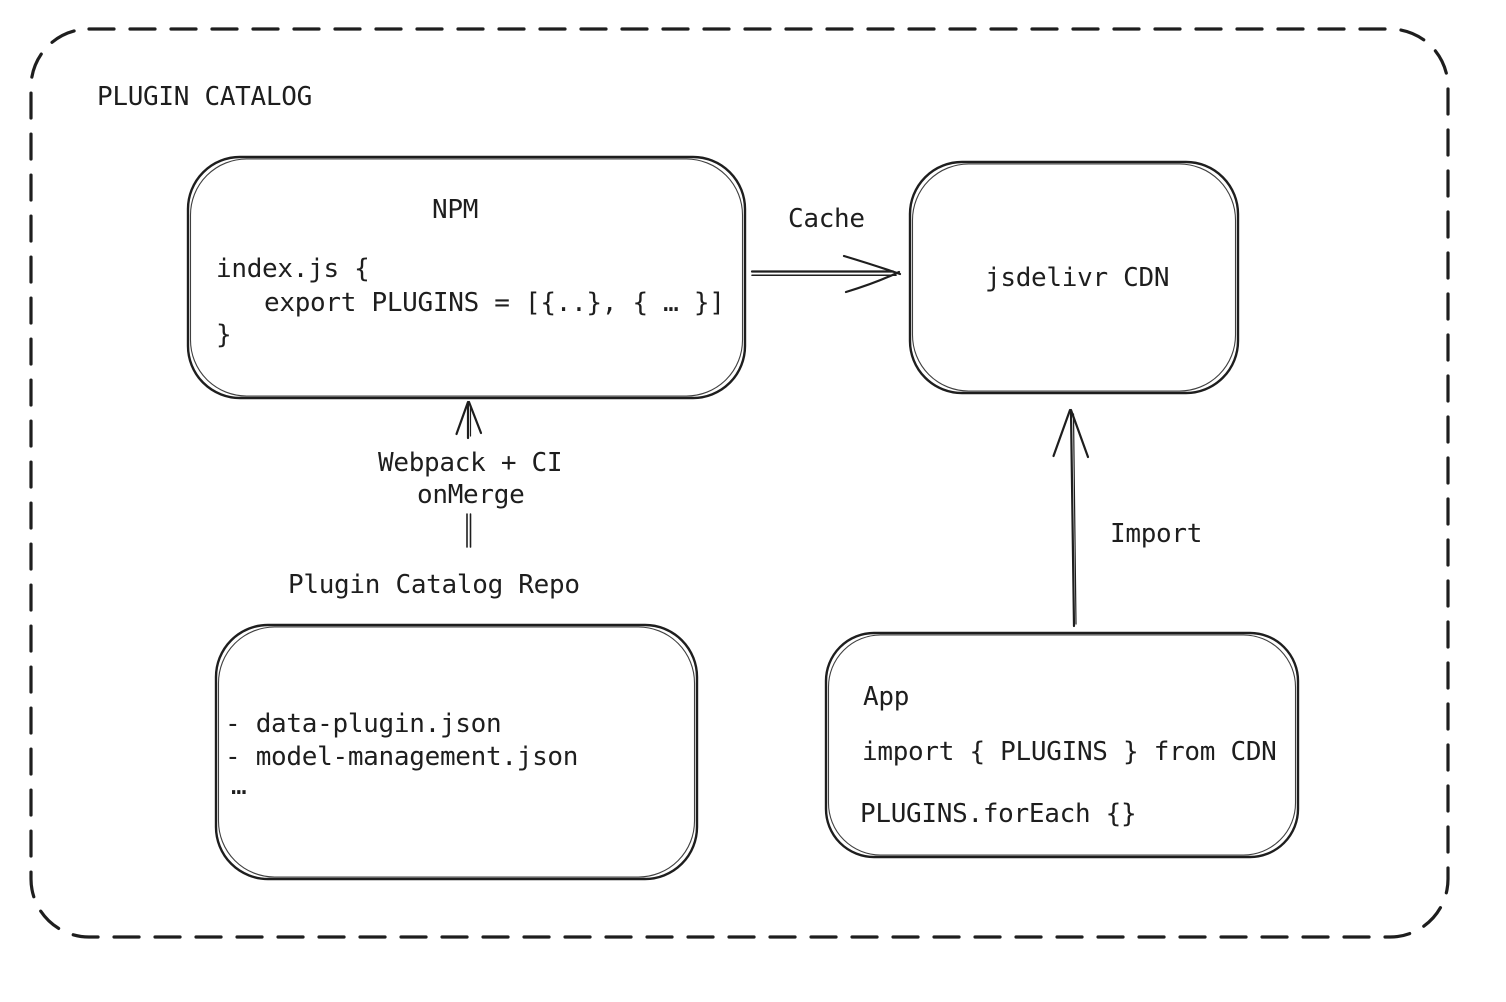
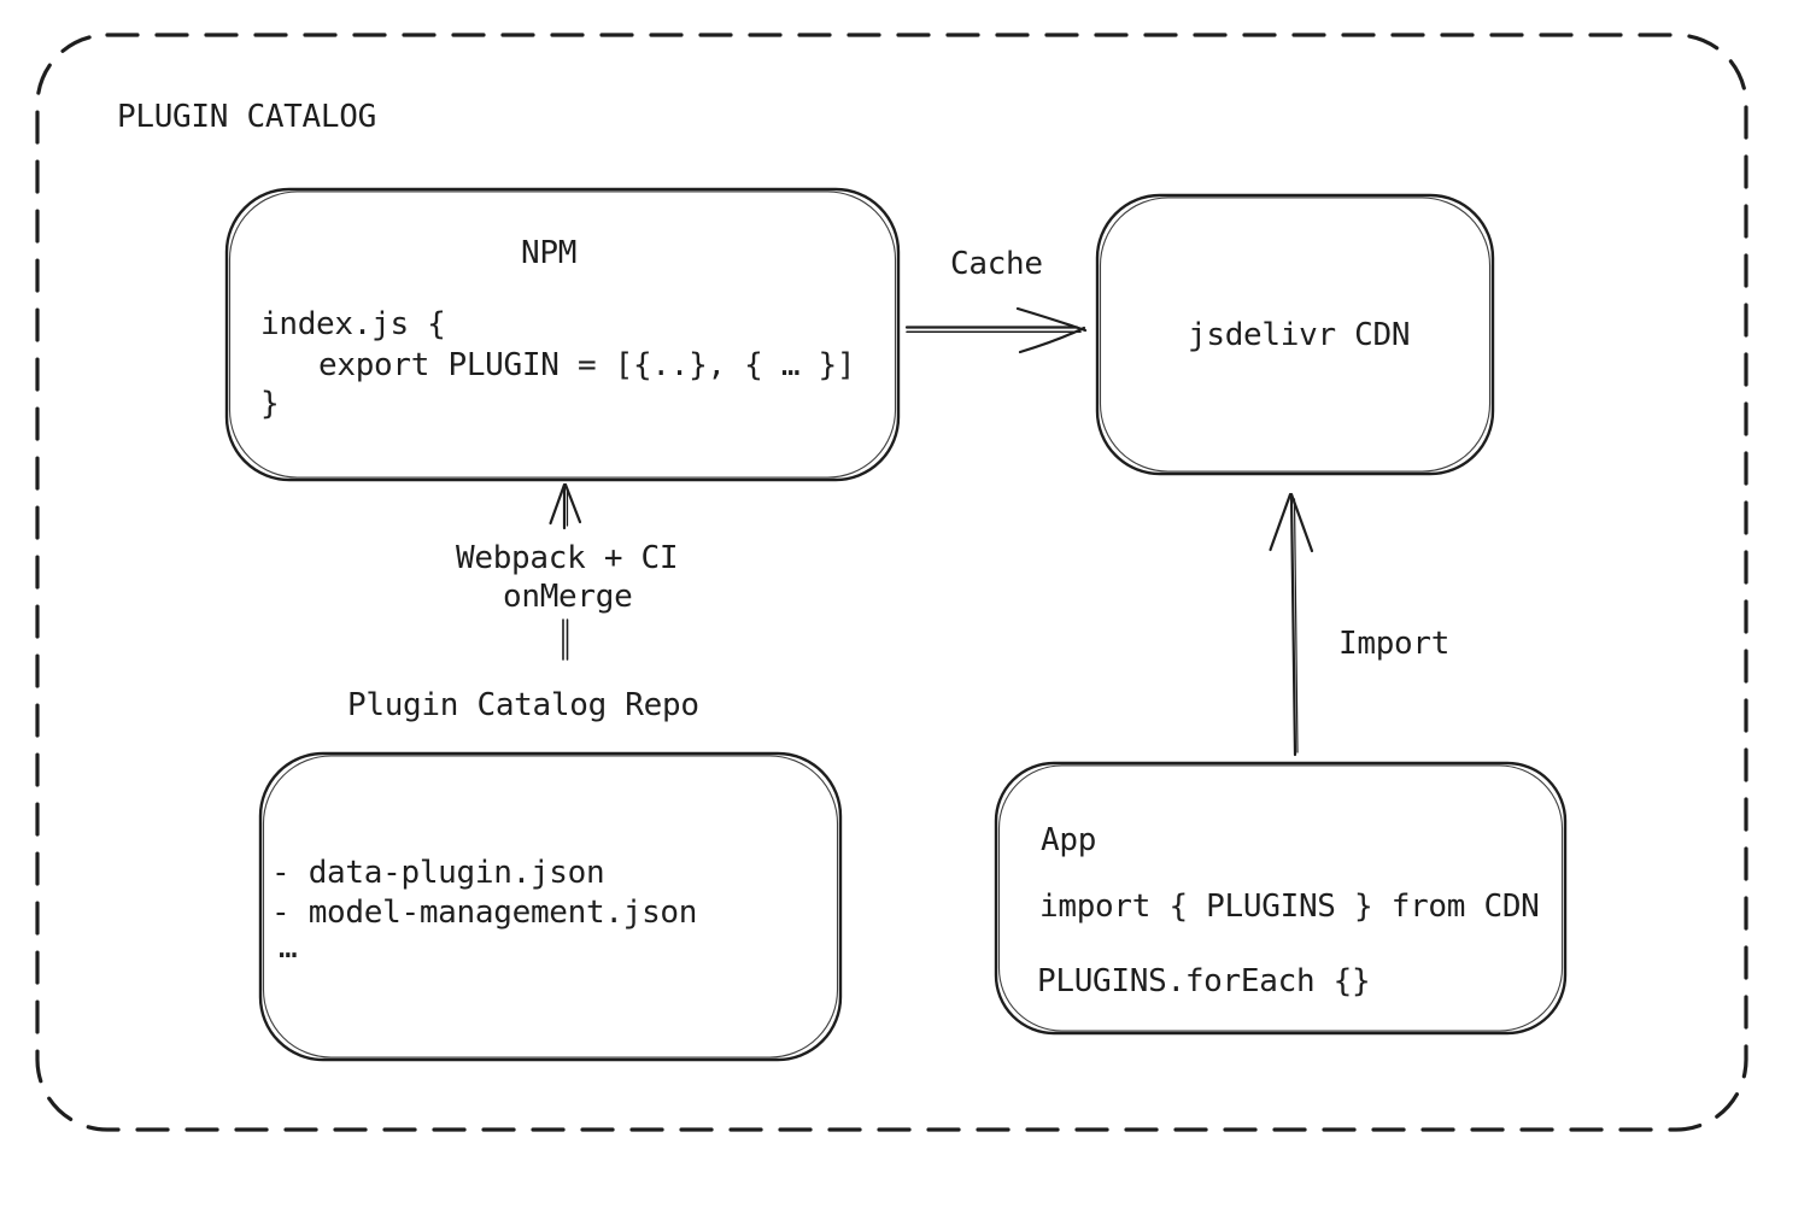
  PLUGIN CATALOG
  NPM
  index.js {
- export PLUGINS = [{..}, { … }]
+ export PLUGIN = [{..}, { … }]
  }
  Cache
  jsdelivr CDN
  Webpack + CI
  onMerge
  Plugin Catalog Repo
  - data-plugin.json
  - model-management.json
  …
  App
  import { PLUGINS } from CDN
  PLUGINS.forEach {}
  Import
